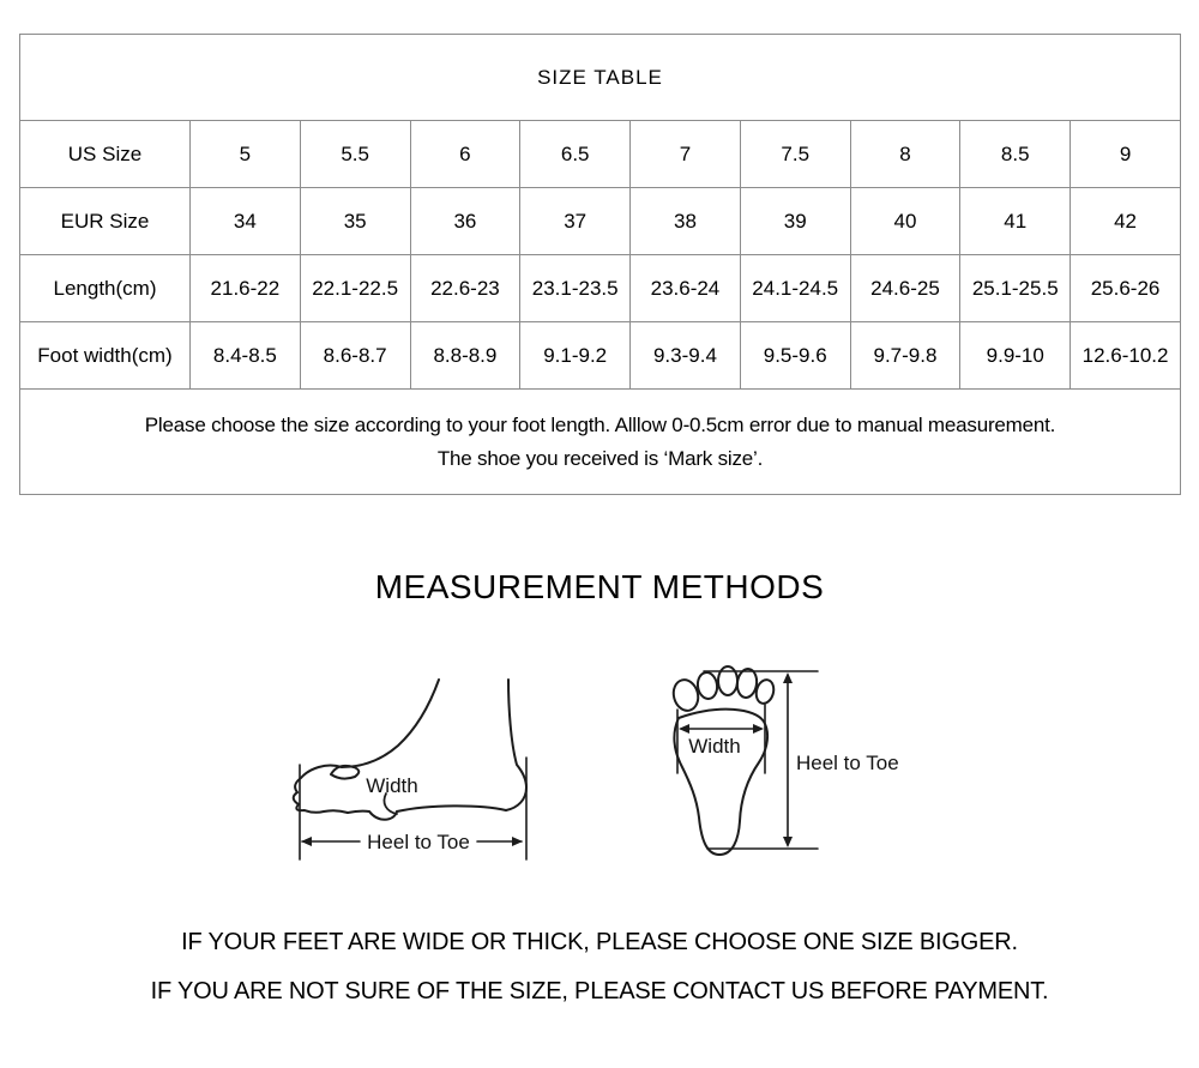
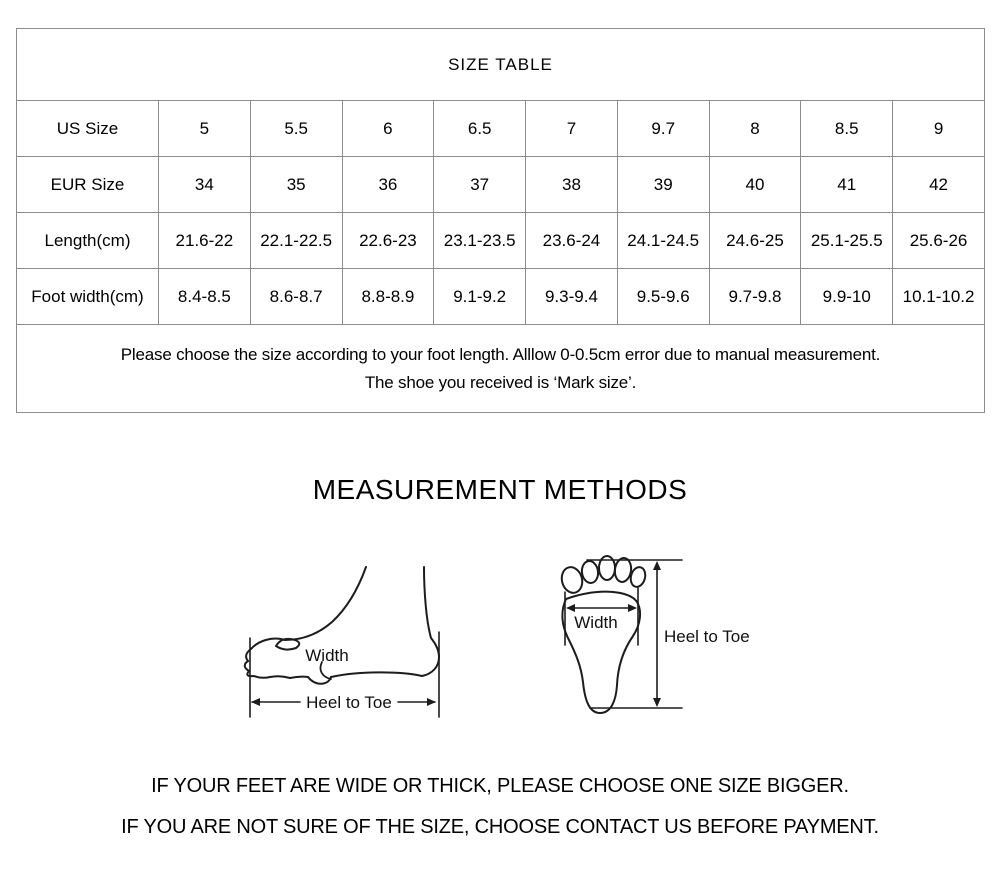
  SIZE TABLE
- US Size	5	5.5	6	6.5	7	7.5	8	8.5	9
+ US Size	5	5.5	6	6.5	7	9.7	8	8.5	9
  EUR Size	34	35	36	37	38	39	40	41	42
  Length(cm)	21.6-22	22.1-22.5	22.6-23	23.1-23.5	23.6-24	24.1-24.5	24.6-25	25.1-25.5	25.6-26
- Foot width(cm)	8.4-8.5	8.6-8.7	8.8-8.9	9.1-9.2	9.3-9.4	9.5-9.6	9.7-9.8	9.9-10	12.6-10.2
+ Foot width(cm)	8.4-8.5	8.6-8.7	8.8-8.9	9.1-9.2	9.3-9.4	9.5-9.6	9.7-9.8	9.9-10	10.1-10.2
  Please choose the size according to your foot length. Alllow 0-0.5cm error due to manual measurement. The shoe you received is ‘Mark size’.
  MEASUREMENT METHODS
  Width
  Heel to Toe
  Width
  Heel to Toe
  IF YOUR FEET ARE WIDE OR THICK, PLEASE CHOOSE ONE SIZE BIGGER.
- IF YOU ARE NOT SURE OF THE SIZE, PLEASE CONTACT US BEFORE PAYMENT.
+ IF YOU ARE NOT SURE OF THE SIZE, CHOOSE CONTACT US BEFORE PAYMENT.
